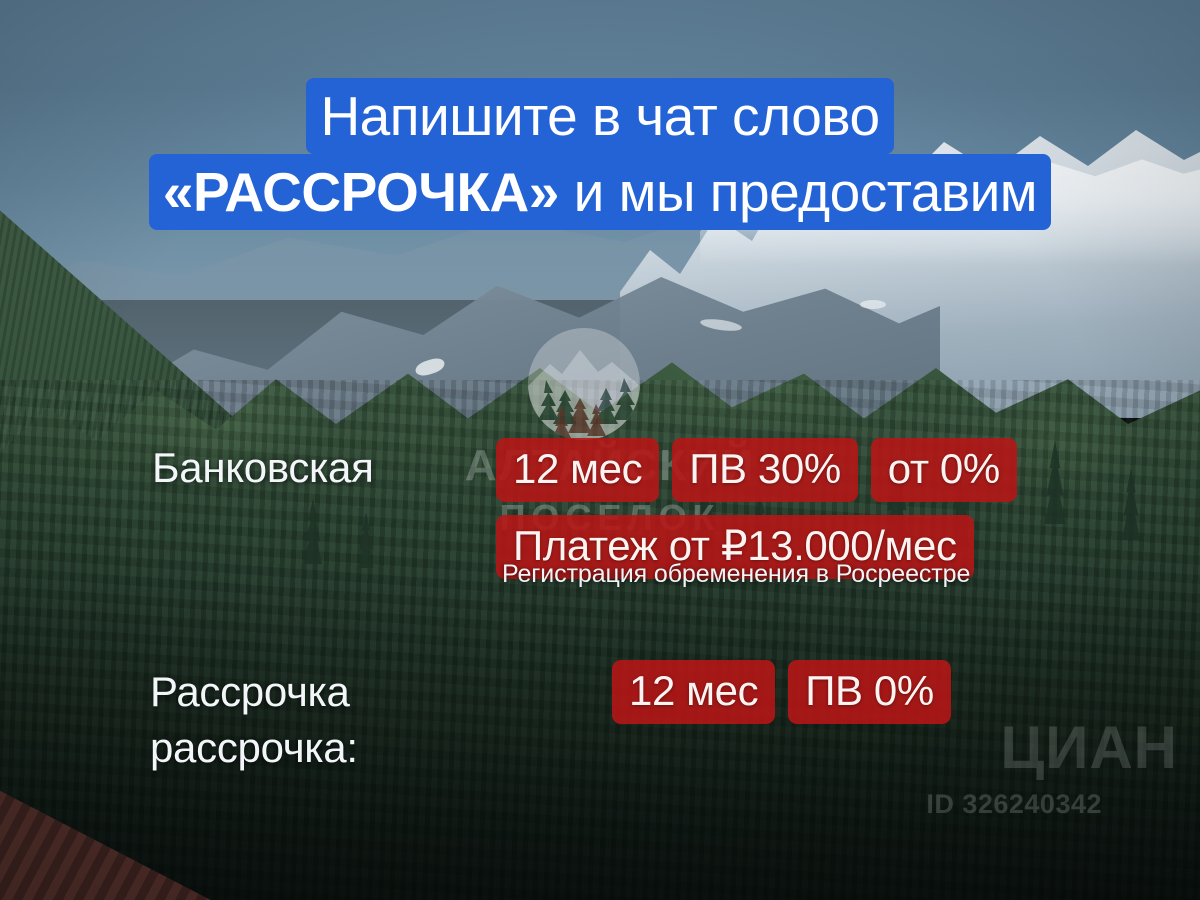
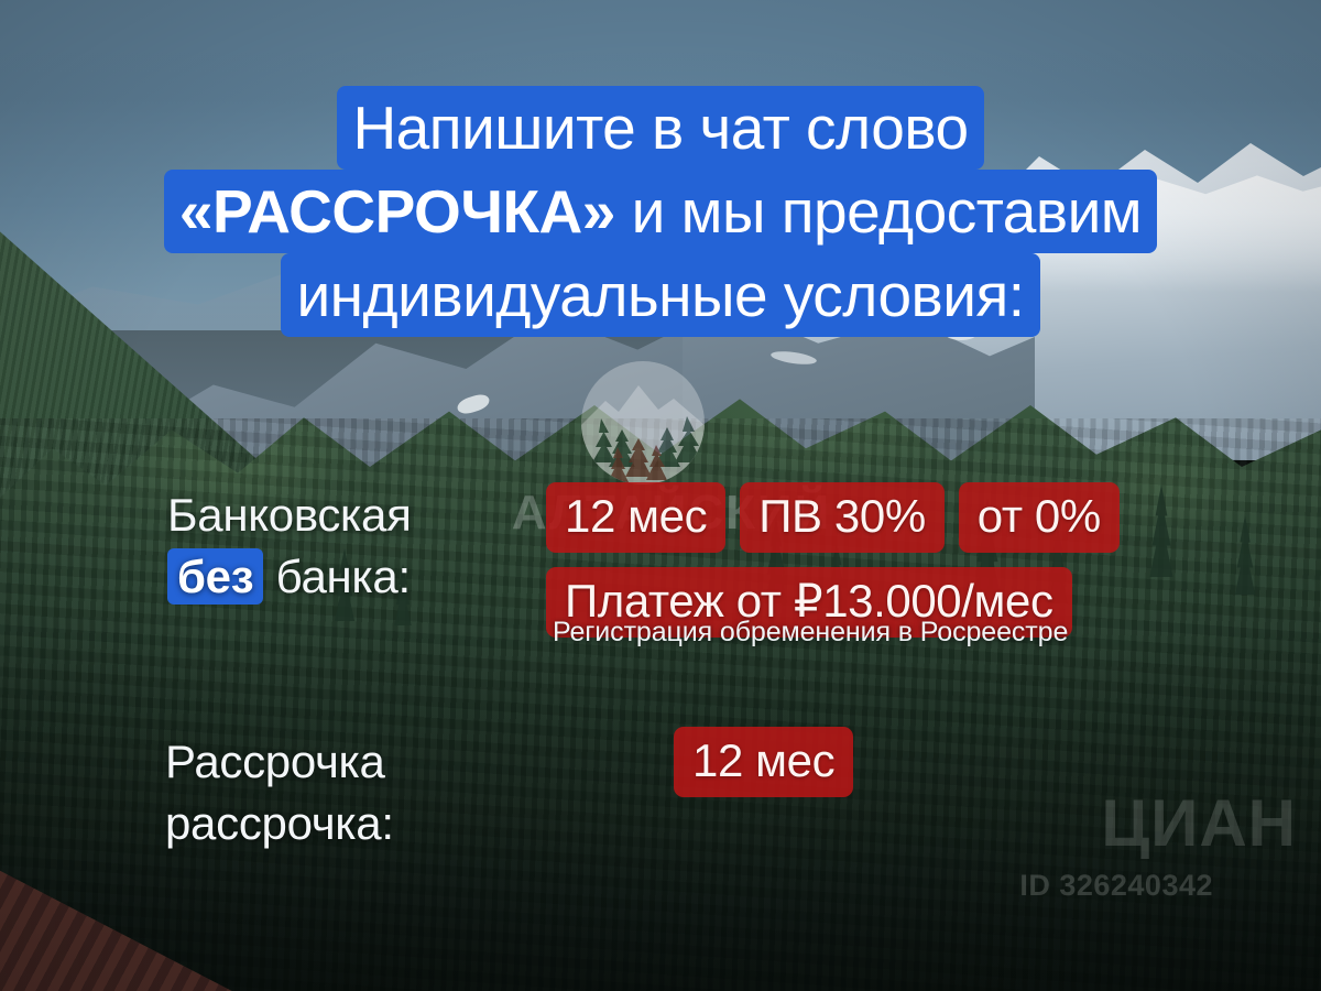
  АЛТАЙСКИЙ
- ПОСЕЛОК
  ЦИАН
  ID 326240342
  Напишите в чат слово
  «РАССРОЧКА» и мы предоставим
+ индивидуальные условия:
  Банковская
+ без банка:
  12 мес
  ПВ 30%
  от 0%
  Платеж от ₽13.000/мес
  Регистрация обременения в Росреестре
  Рассрочка
  рассрочка:
  12 мес
- ПВ 0%
